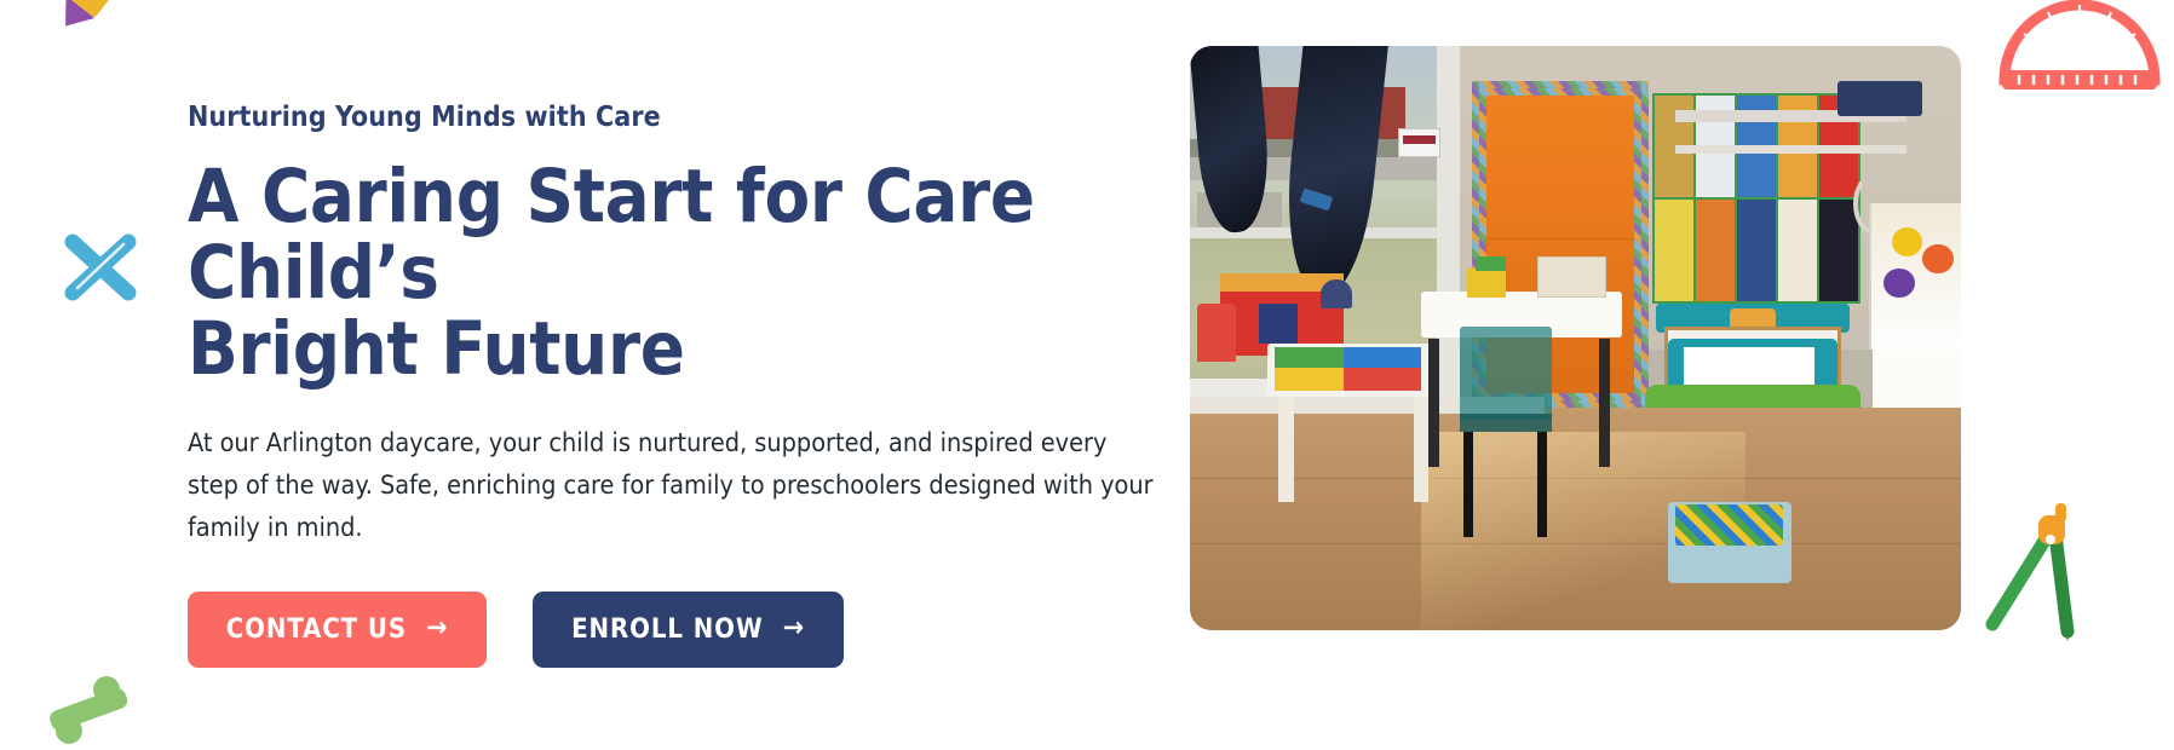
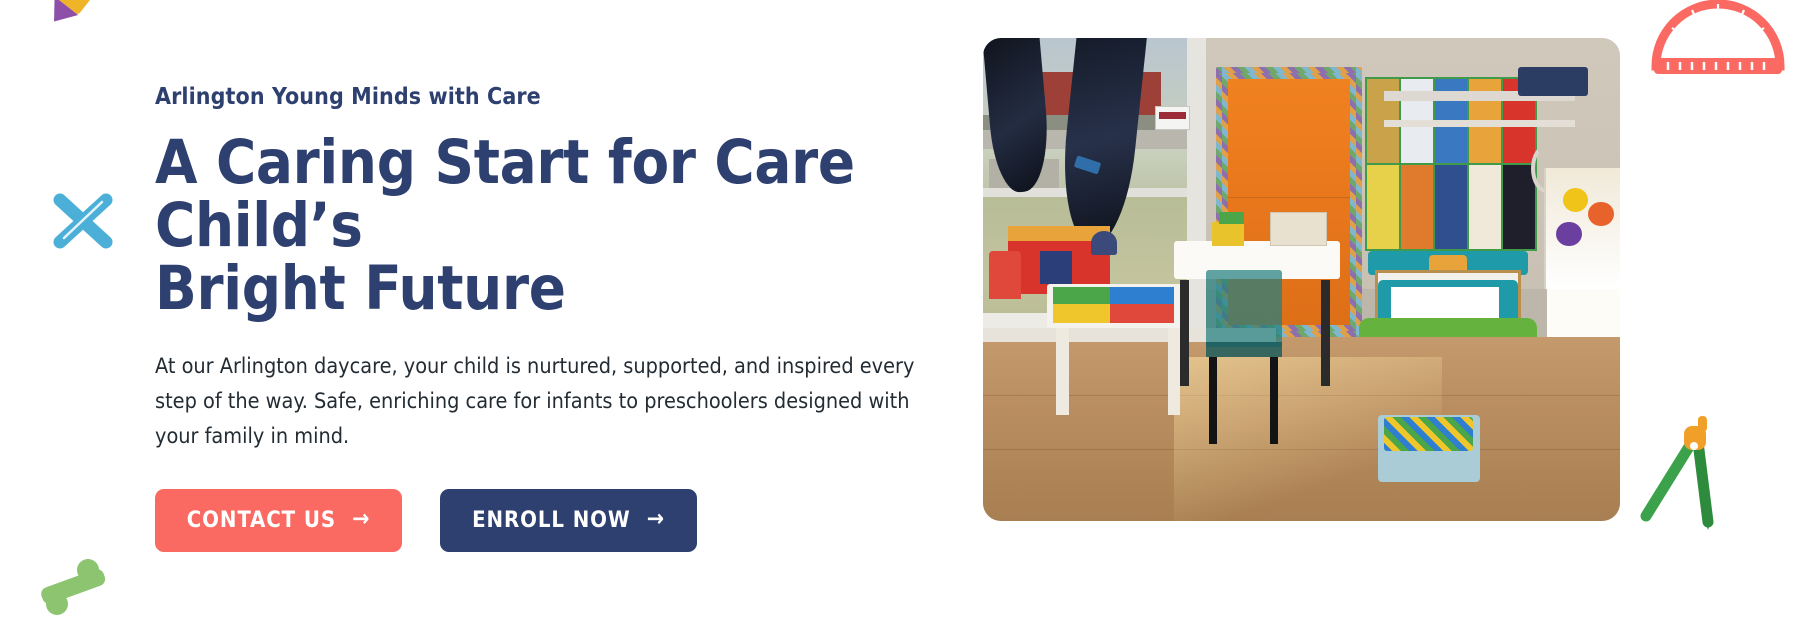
- Nurturing Young Minds with Care
+ Arlington Young Minds with Care
  A Caring Start for Care Child’s
  Bright Future
- At our Arlington daycare, your child is nurtured, supported, and inspired every step of the way. Safe, enriching care for family to preschoolers designed with your family in mind.
+ At our Arlington daycare, your child is nurtured, supported, and inspired every step of the way. Safe, enriching care for infants to preschoolers designed with your family in mind.
  CONTACT US
  →
  ENROLL NOW
  →
